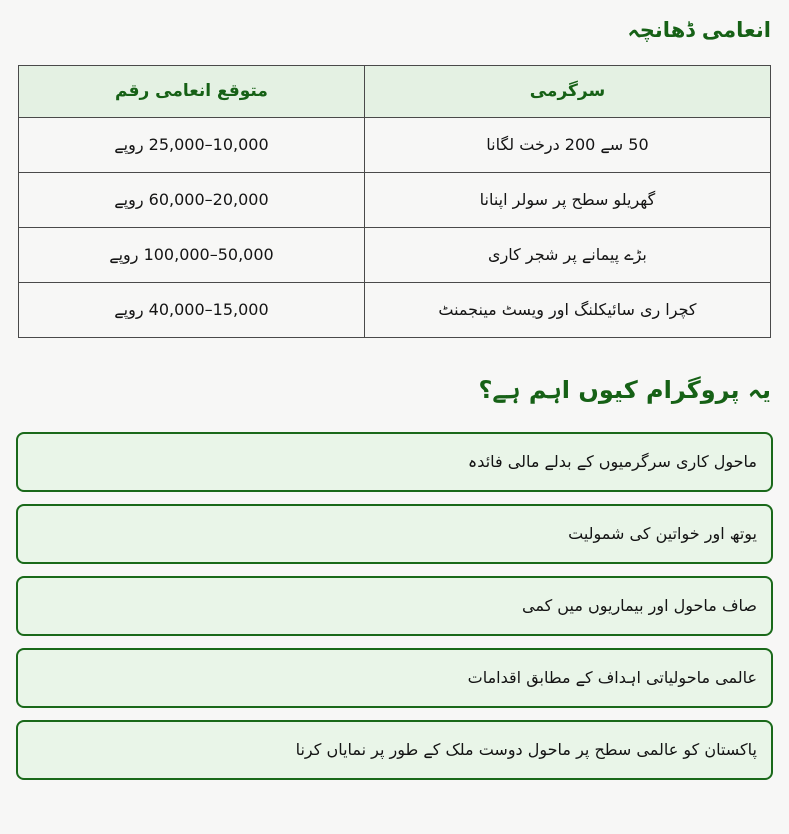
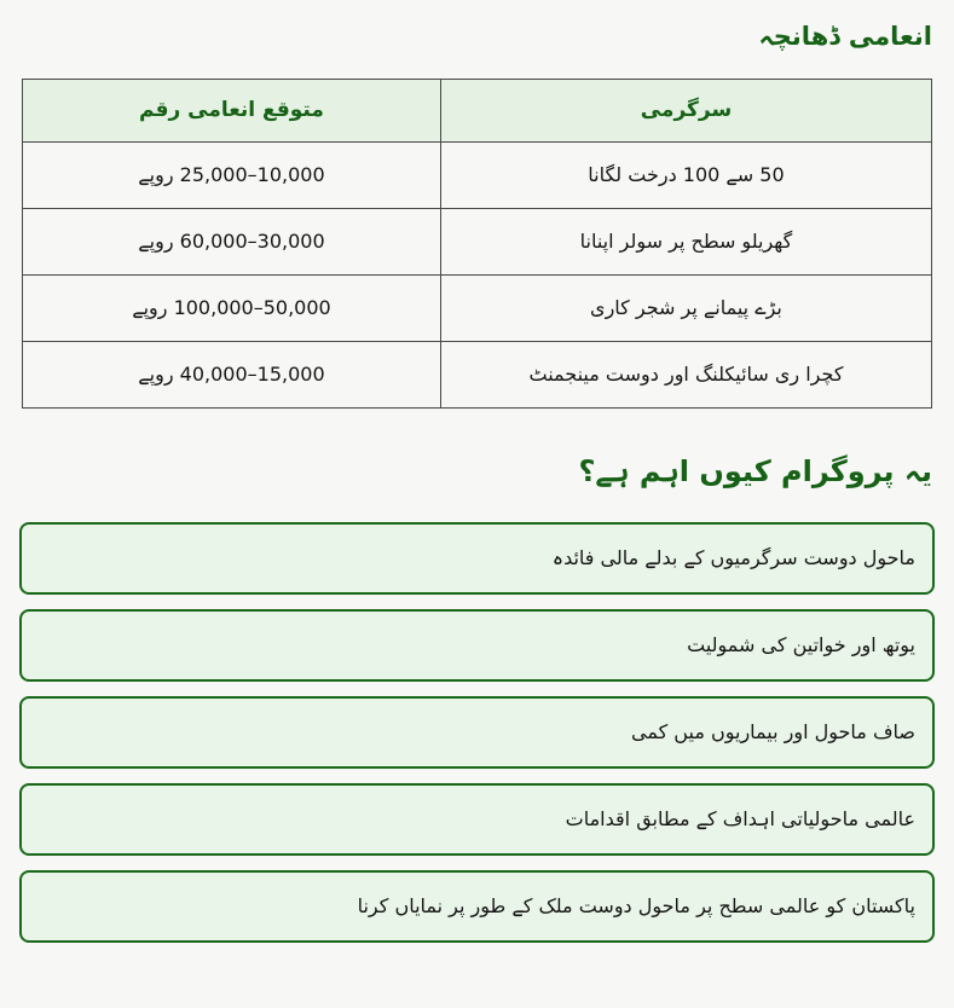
  انعامی ڈھانچہ
  سرگرمی	متوقع انعامی رقم
- 50 سے 200 درخت لگانا	10,000–25,000 روپے
+ 50 سے 100 درخت لگانا	10,000–25,000 روپے
- گھریلو سطح پر سولر اپنانا	20,000–60,000 روپے
+ گھریلو سطح پر سولر اپنانا	30,000–60,000 روپے
  بڑے پیمانے پر شجر کاری	50,000–100,000 روپے
- کچرا ری سائیکلنگ اور ویسٹ مینجمنٹ	15,000–40,000 روپے
+ کچرا ری سائیکلنگ اور دوست مینجمنٹ	15,000–40,000 روپے
  یہ پروگرام کیوں اہم ہے؟
- ماحول کاری سرگرمیوں کے بدلے مالی فائدہ
+ ماحول دوست سرگرمیوں کے بدلے مالی فائدہ
  یوتھ اور خواتین کی شمولیت
  صاف ماحول اور بیماریوں میں کمی
  عالمی ماحولیاتی اہداف کے مطابق اقدامات
  پاکستان کو عالمی سطح پر ماحول دوست ملک کے طور پر نمایاں کرنا
